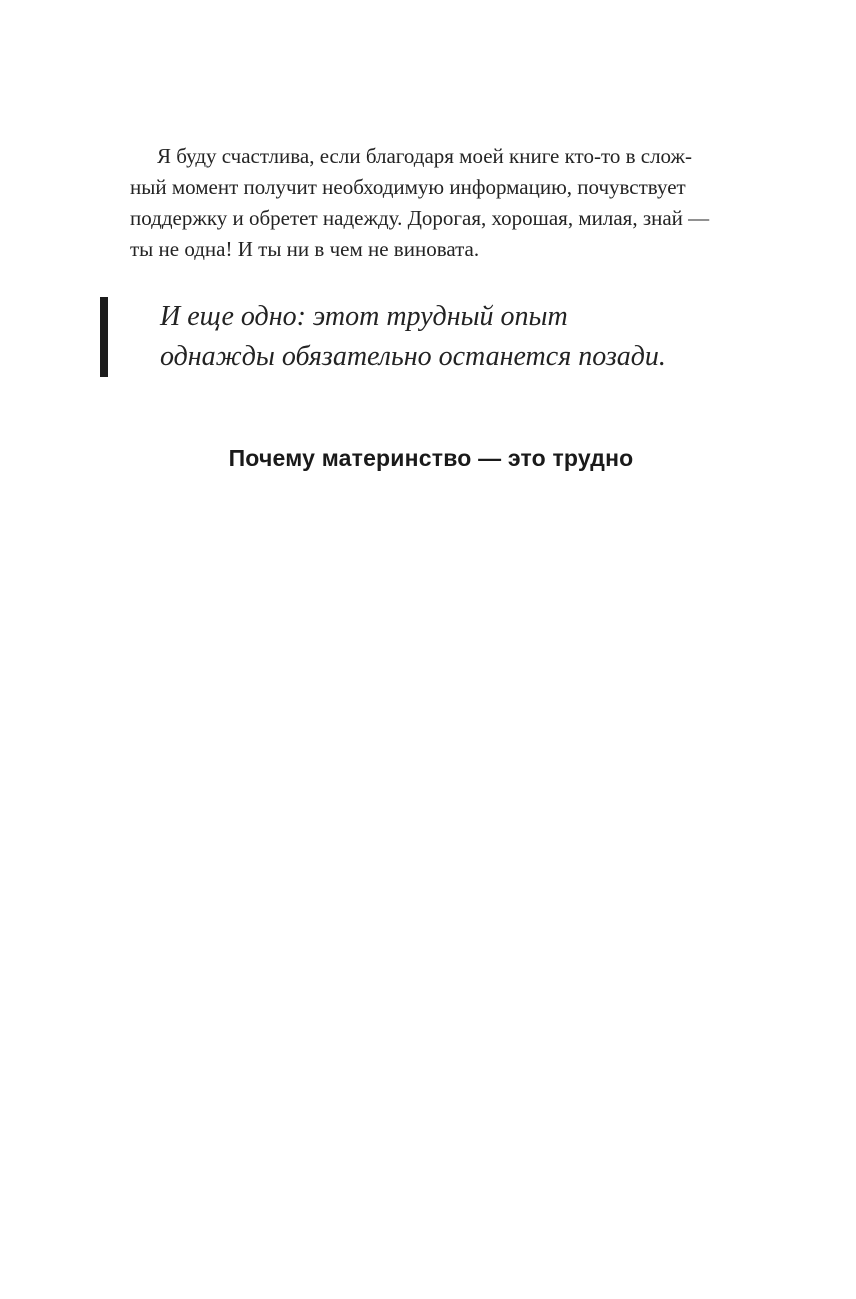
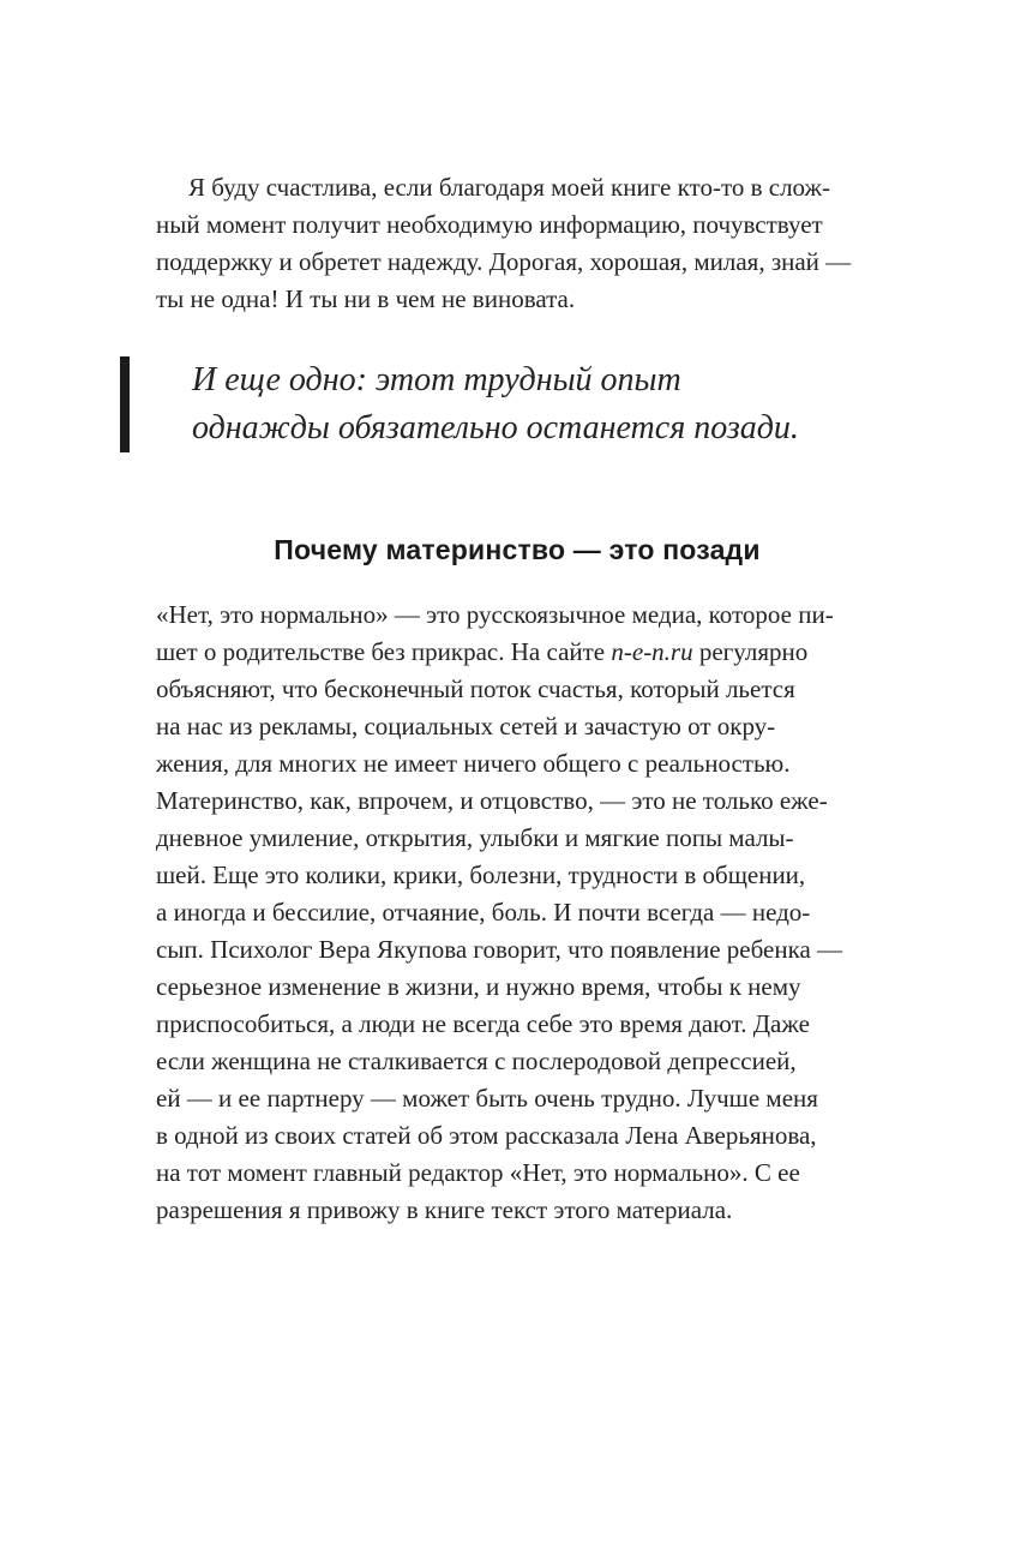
  Я буду счастлива, если благодаря моей книге кто-то в слож-
  ный момент получит необходимую информацию, почувствует
  поддержку и обретет надежду. Дорогая, хорошая, милая, знай —
  ты не одна! И ты ни в чем не виновата.
  И еще одно: этот трудный опыт
  однажды обязательно останется позади.
- Почему материнство — это трудно
+ Почему материнство — это позади
+ «Нет, это нормально» — это русскоязычное медиа, которое пи-
+ шет о родительстве без прикрас. На сайте n-e-n.ru регулярно
+ объясняют, что бесконечный поток счастья, который льется
+ на нас из рекламы, социальных сетей и зачастую от окру-
+ жения, для многих не имеет ничего общего с реальностью.
+ Материнство, как, впрочем, и отцовство, — это не только еже-
+ дневное умиление, открытия, улыбки и мягкие попы малы-
+ шей. Еще это колики, крики, болезни, трудности в общении,
+ а иногда и бессилие, отчаяние, боль. И почти всегда — недо-
+ сып. Психолог Вера Якупова говорит, что появление ребенка —
+ серьезное изменение в жизни, и нужно время, чтобы к нему
+ приспособиться, а люди не всегда себе это время дают. Даже
+ если женщина не сталкивается с послеродовой депрессией,
+ ей — и ее партнеру — может быть очень трудно. Лучше меня
+ в одной из своих статей об этом рассказала Лена Аверьянова,
+ на тот момент главный редактор «Нет, это нормально». С ее
+ разрешения я привожу в книге текст этого материала.
